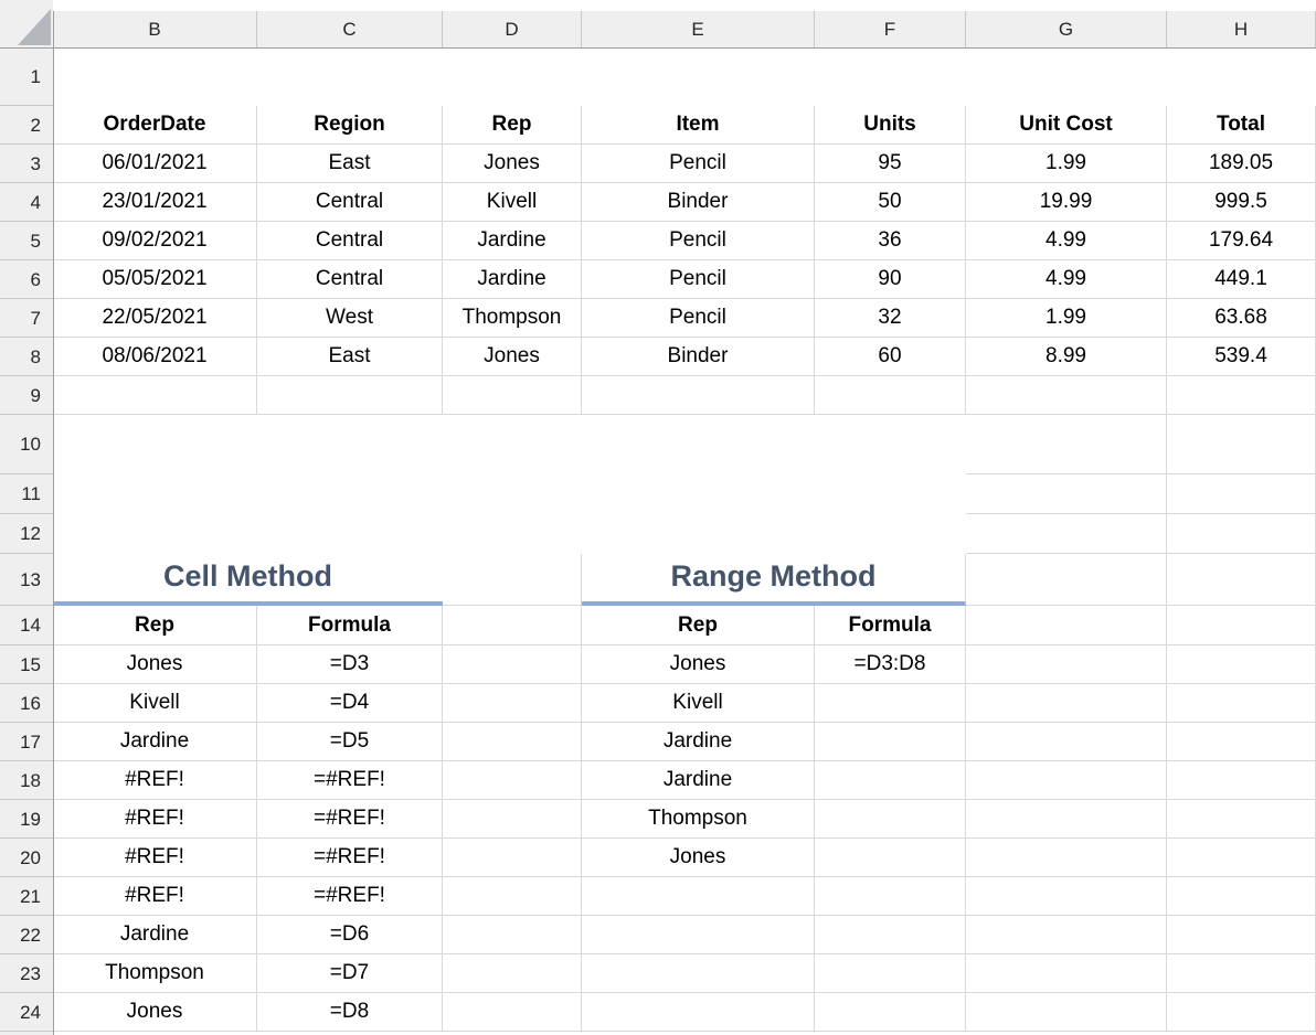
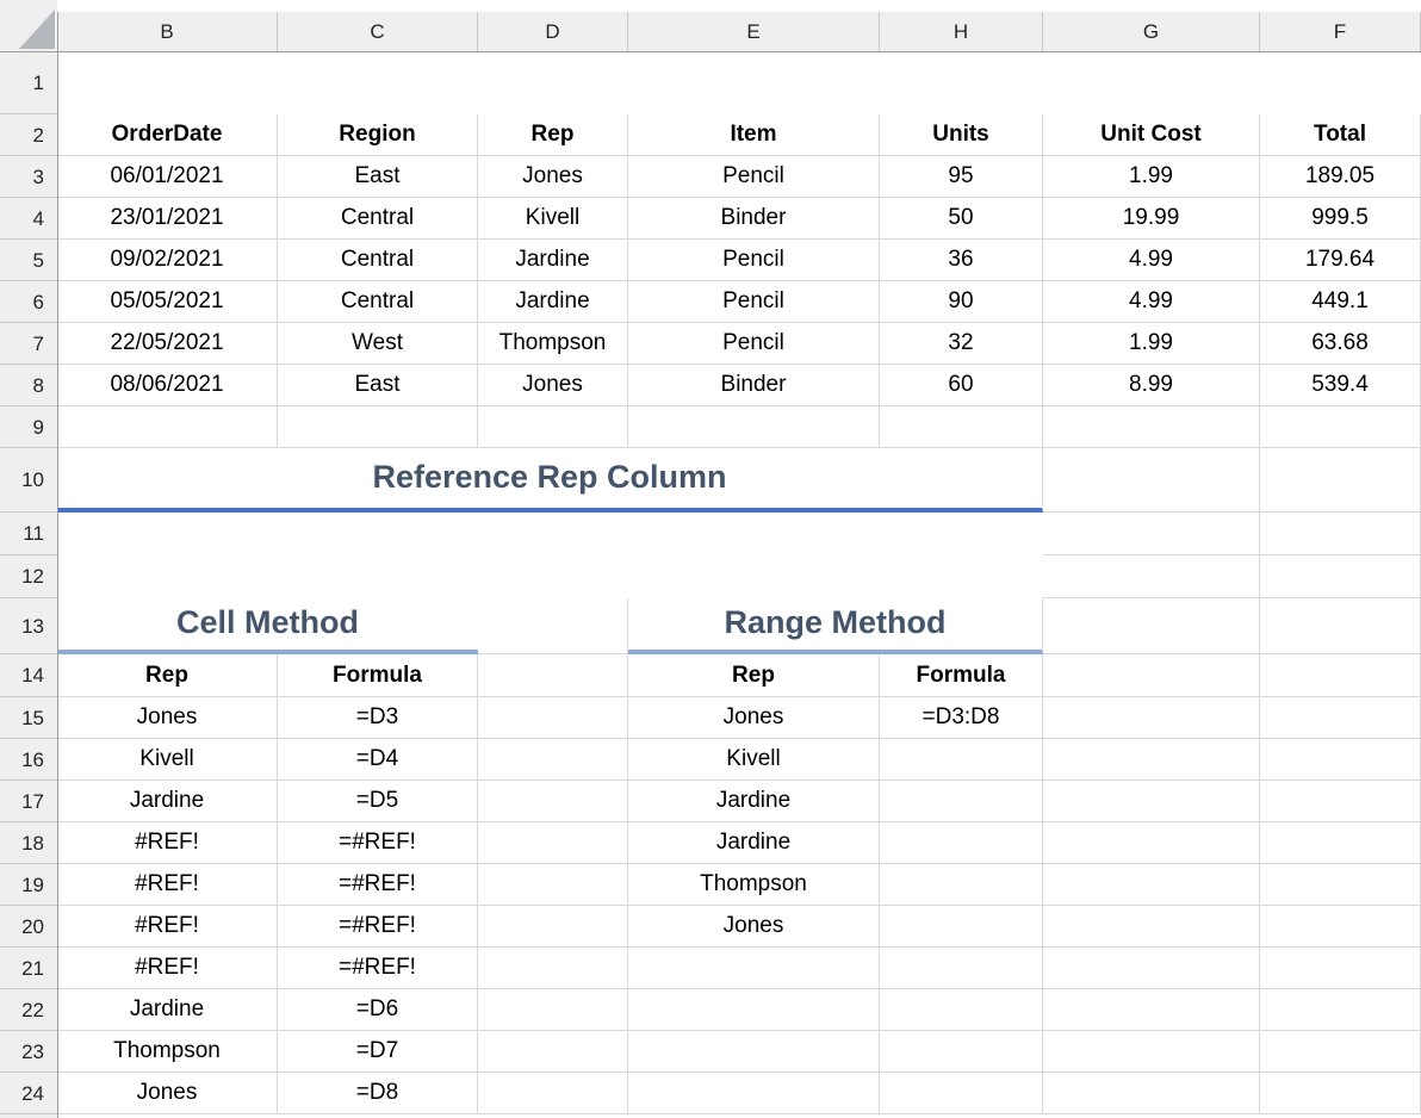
  B
  C
  D
  E
- F
+ H
  G
- H
+ F
  1
  2
  3
  4
  5
  6
  7
  8
  9
  10
  11
  12
  13
  14
  15
  16
  17
  18
  19
  20
  21
  22
  23
  24
  OrderDate
  Region
  Rep
  Item
  Units
  Unit Cost
  Total
  06/01/2021
  East
  Jones
  Pencil
  95
  1.99
  189.05
  23/01/2021
  Central
  Kivell
  Binder
  50
  19.99
  999.5
  09/02/2021
  Central
  Jardine
  Pencil
  36
  4.99
  179.64
  05/05/2021
  Central
  Jardine
  Pencil
  90
  4.99
  449.1
  22/05/2021
  West
  Thompson
  Pencil
  32
  1.99
  63.68
  08/06/2021
  East
  Jones
  Binder
  60
  8.99
  539.4
  Rep
  Formula
  Rep
  Formula
  Jones
  =D3
  Jones
  =D3:D8
  Kivell
  =D4
  Kivell
  Jardine
  =D5
  Jardine
  #REF!
  =#REF!
  Jardine
  #REF!
  =#REF!
  Thompson
  #REF!
  =#REF!
  Jones
  #REF!
  =#REF!
  Jardine
  =D6
  Thompson
  =D7
  Jones
  =D8
+ Reference Rep Column
  Cell Method
  Range Method
